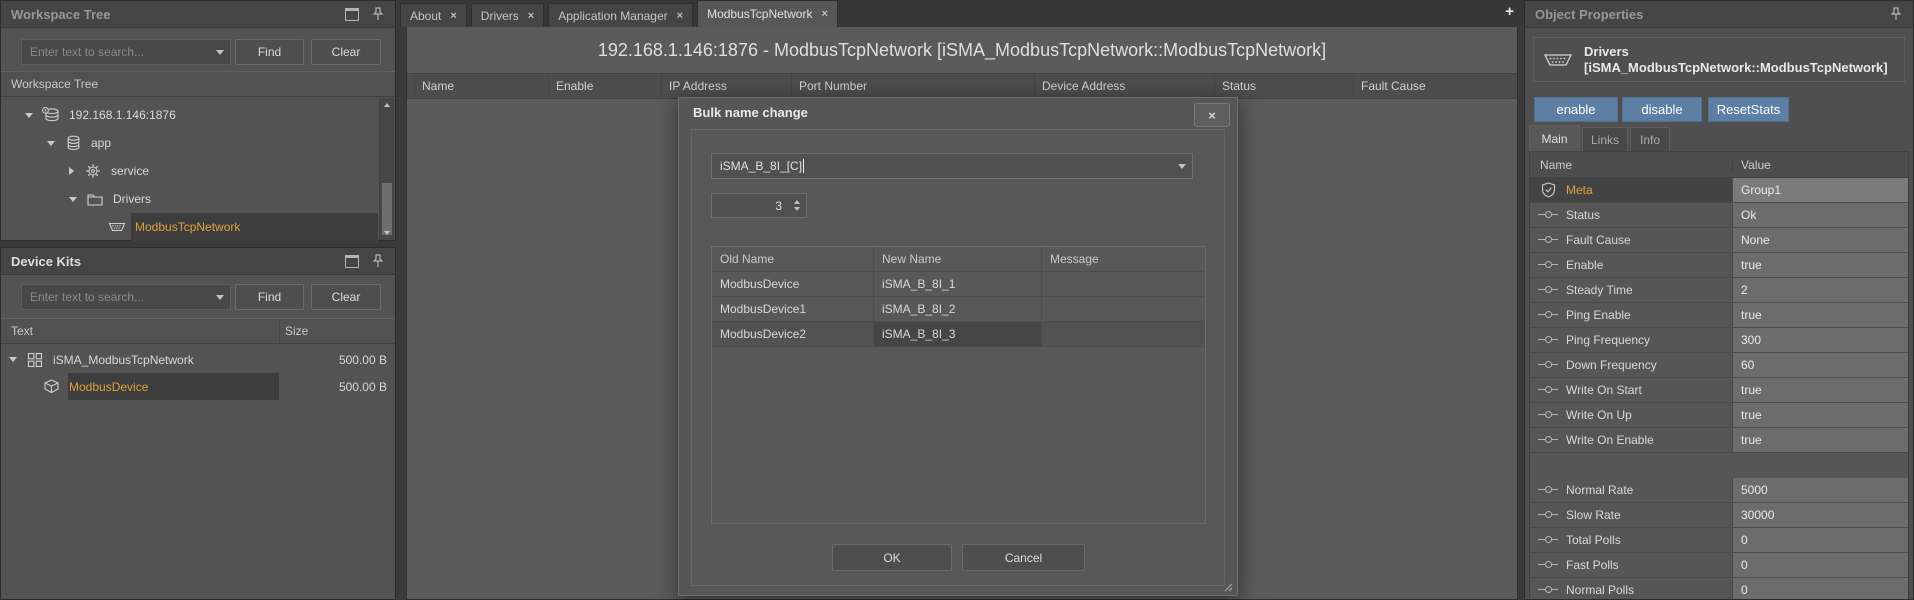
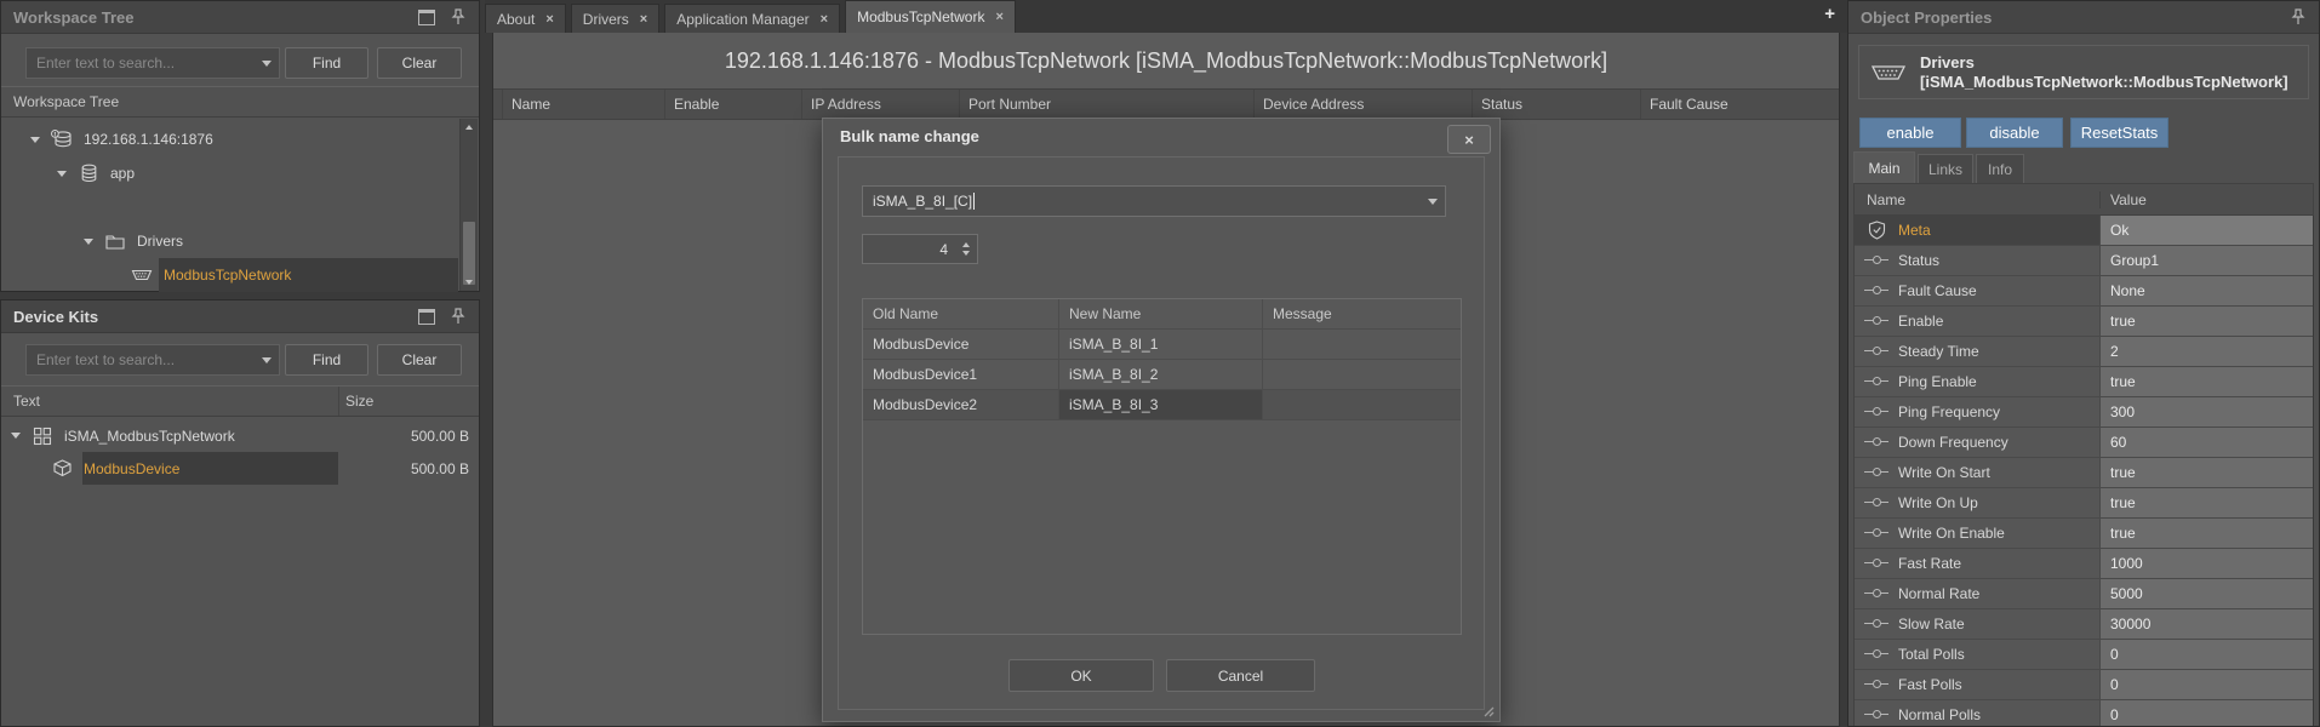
  Workspace Tree
  Enter text to search...
  Find
  Clear
  Workspace Tree
  192.168.1.146:1876
  app
- service
  Drivers
  ModbusTcpNetwork
  Device Kits
  Enter text to search...
  Find
  Clear
  Text
  Size
  iSMA_ModbusTcpNetwork
  500.00 B
  ModbusDevice
  500.00 B
  About
  ×
  Drivers
  ×
  Application Manager
  ×
  ModbusTcpNetwork
  ×
  +
  192.168.1.146:1876 - ModbusTcpNetwork [iSMA_ModbusTcpNetwork::ModbusTcpNetwork]
  Name
  Enable
  IP Address
  Port Number
  Device Address
  Status
  Fault Cause
  Bulk name change
  ×
  iSMA_B_8I_[C]
- 3
+ 4
  Old Name
  New Name
  Message
  ModbusDevice
  iSMA_B_8I_1
  ModbusDevice1
  iSMA_B_8I_2
  ModbusDevice2
  iSMA_B_8I_3
  OK
  Cancel
  Object Properties
  Drivers
  [iSMA_ModbusTcpNetwork::ModbusTcpNetwork]
  enable
  disable
  ResetStats
  Main
  Links
  Info
  Name
  Value
  Meta
- Group1
+ Ok
  Status
- Ok
+ Group1
  Fault Cause
  None
  Enable
  true
  Steady Time
  2
  Ping Enable
  true
  Ping Frequency
  300
  Down Frequency
  60
  Write On Start
  true
  Write On Up
  true
  Write On Enable
  true
+ Fast Rate
+ 1000
  Normal Rate
  5000
  Slow Rate
  30000
  Total Polls
  0
  Fast Polls
  0
  Normal Polls
  0
